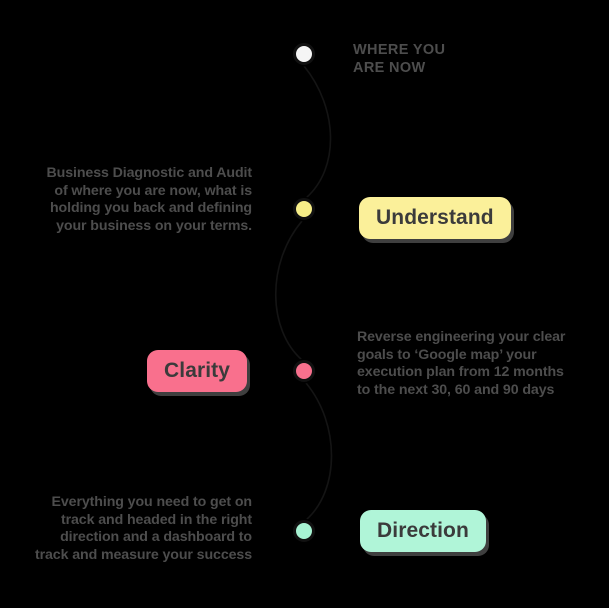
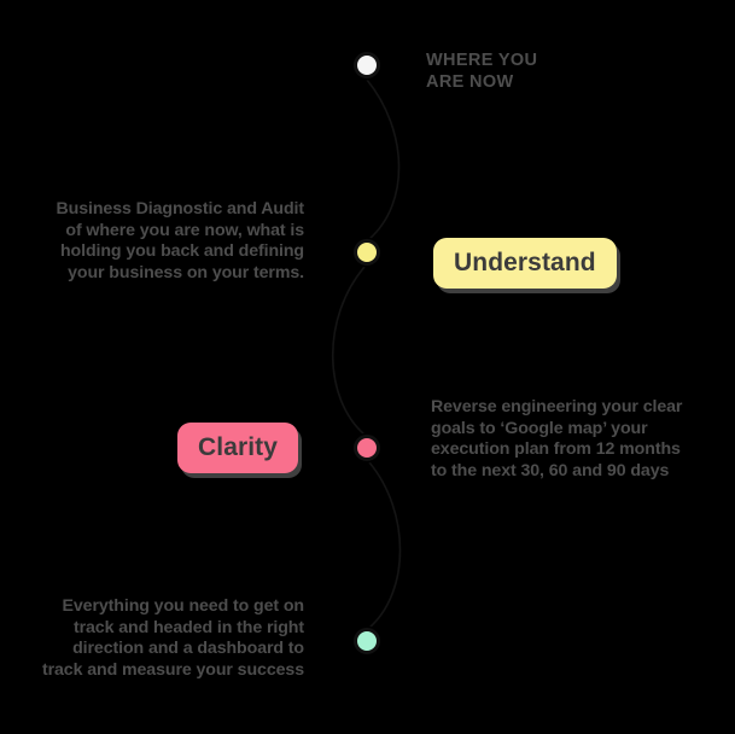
  WHERE YOU
  ARE NOW
  Business Diagnostic and Audit
  of where you are now, what is
  holding you back and defining
  your business on your terms.
  Understand
  Reverse engineering your clear
  goals to ‘Google map’ your
  execution plan from 12 months
  to the next 30, 60 and 90 days
  Clarity
  Everything you need to get on
  track and headed in the right
  direction and a dashboard to
  track and measure your success
- Direction
